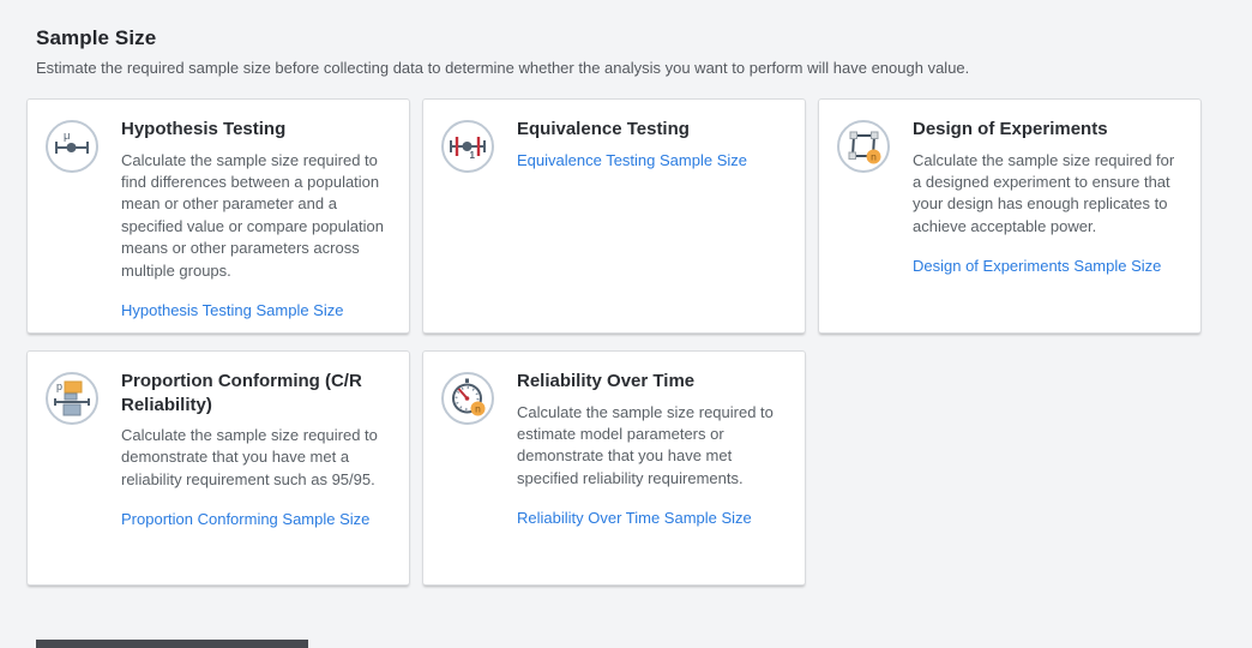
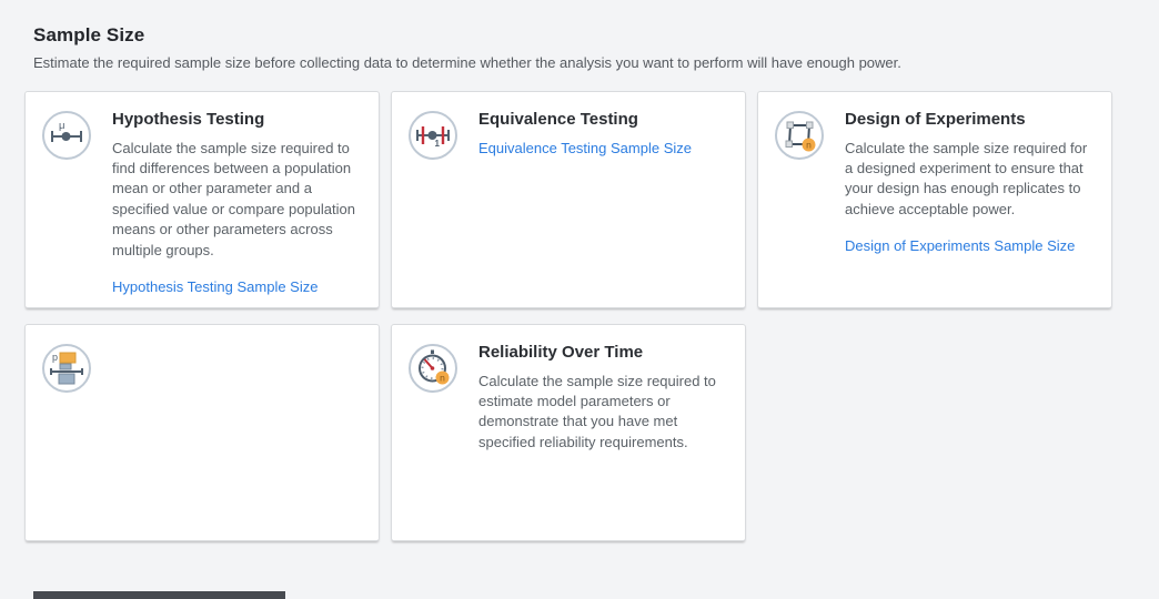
  Sample Size
- Estimate the required sample size before collecting data to determine whether the analysis you want to perform will have enough value.
+ Estimate the required sample size before collecting data to determine whether the analysis you want to perform will have enough power.
  μ
  Hypothesis Testing
  Calculate the sample size required to find differences between a population mean or other parameter and a specified value or compare population means or other parameters across multiple groups.
  Hypothesis Testing Sample Size
  1
  Equivalence Testing
  Equivalence Testing Sample Size
  n
  Design of Experiments
  Calculate the sample size required for a designed experiment to ensure that your design has enough replicates to achieve acceptable power.
  Design of Experiments Sample Size
  p
- Proportion Conforming (C/R Reliability)
- Calculate the sample size required to demonstrate that you have met a reliability requirement such as 95/95.
- Proportion Conforming Sample Size
  n
  Reliability Over Time
  Calculate the sample size required to estimate model parameters or demonstrate that you have met specified reliability requirements.
- Reliability Over Time Sample Size
